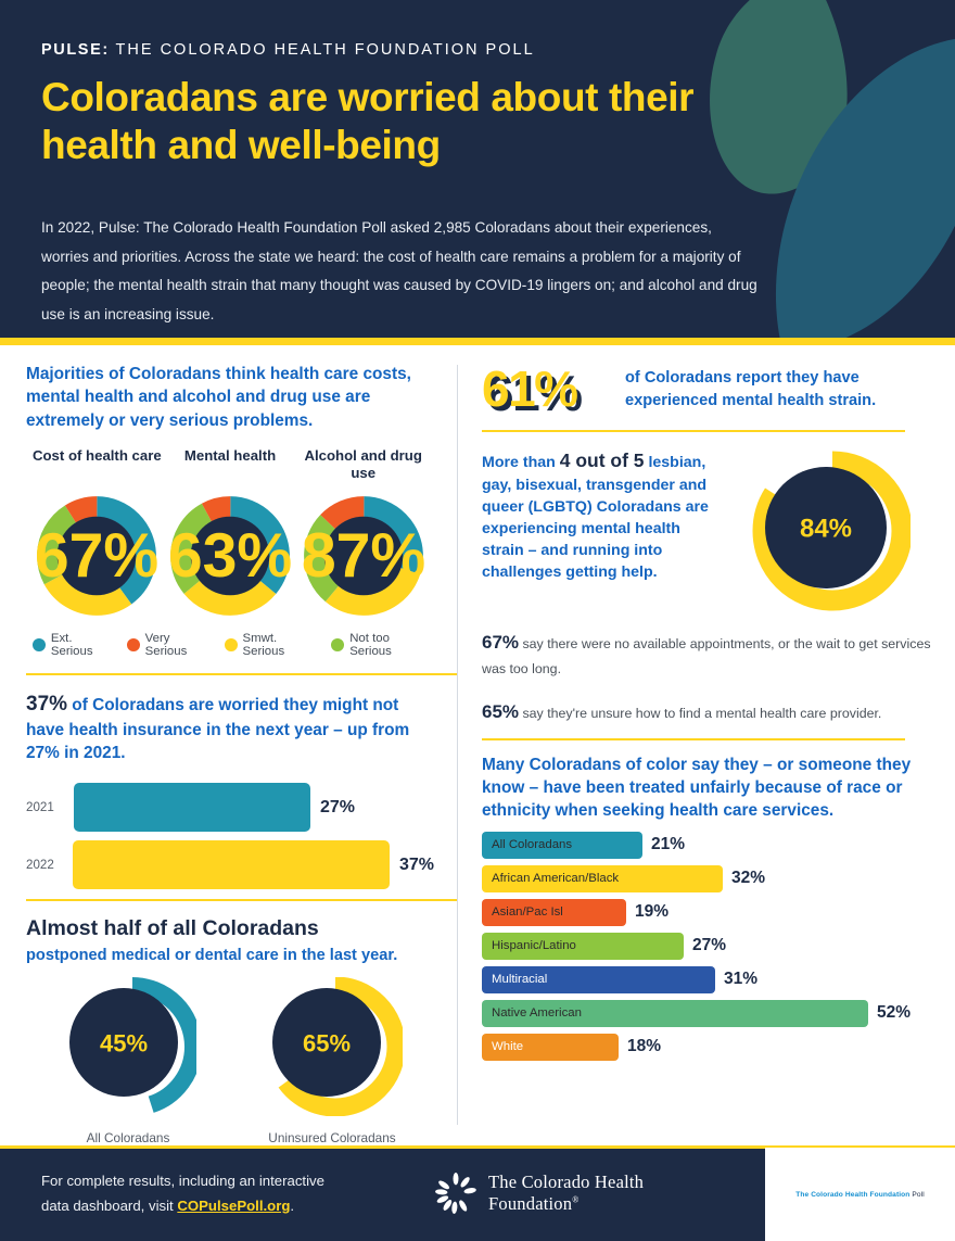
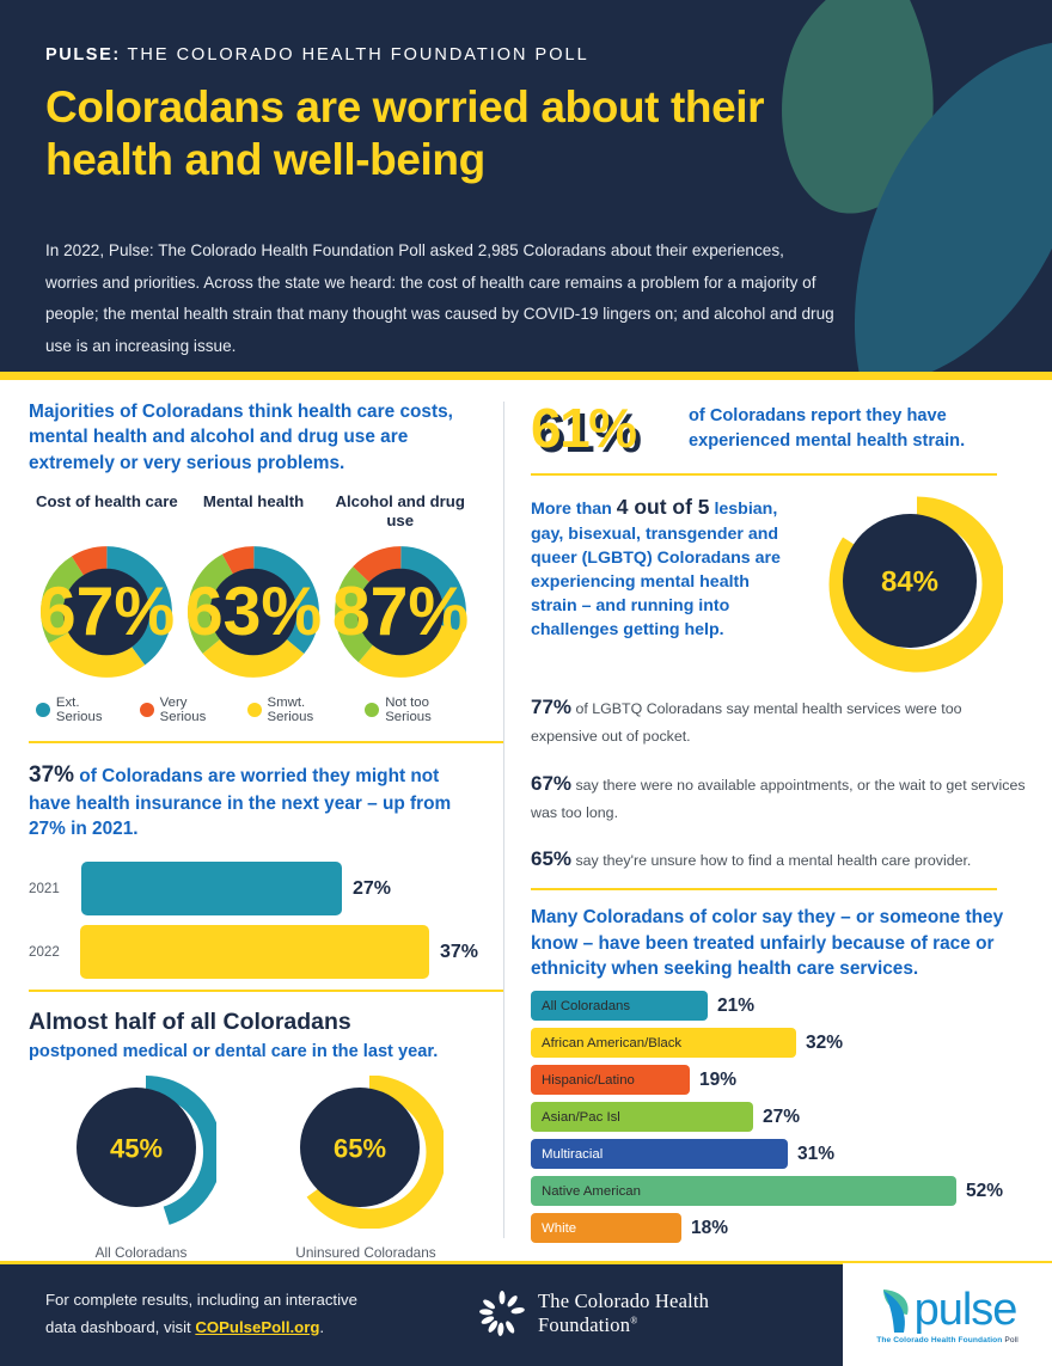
  PULSE: THE COLORADO HEALTH FOUNDATION POLL
  Coloradans are worried about their health and well-being
  In 2022, Pulse: The Colorado Health Foundation Poll asked 2,985 Coloradans about their experiences, worries and priorities. Across the state we heard: the cost of health care remains a problem for a majority of people; the mental health strain that many thought was caused by COVID-19 lingers on; and alcohol and drug use is an increasing issue.
  Majorities of Coloradans think health care costs, mental health and alcohol and drug use are extremely or very serious problems.
  Cost of health care
  67%
  Mental health
  63%
  Alcohol and drug use
  87%
  Ext. Serious
  Very Serious
  Smwt. Serious
  Not too Serious
  37% of Coloradans are worried they might not have health insurance in the next year – up from 27% in 2021.
  2021
  27%
  2022
  37%
  Almost half of all Coloradans
  postponed medical or dental care in the last year.
  45%
  All Coloradans
  65%
  Uninsured Coloradans
  61%
  of Coloradans report they have experienced mental health strain.
  More than 4 out of 5 lesbian, gay, bisexual, transgender and queer (LGBTQ) Coloradans are experiencing mental health strain – and running into challenges getting help.
  84%
+ 77% of LGBTQ Coloradans say mental health services were too expensive out of pocket.
  67% say there were no available appointments, or the wait to get services was too long.
  65% say they're unsure how to find a mental health care provider.
  Many Coloradans of color say they – or someone they know – have been treated unfairly because of race or ethnicity when seeking health care services.
  All Coloradans
  21%
  African American/Black
  32%
- Asian/Pac Isl
+ Hispanic/Latino
  19%
- Hispanic/Latino
+ Asian/Pac Isl
  27%
  Multiracial
  31%
  Native American
  52%
  White
  18%
  For complete results, including an interactive
  data dashboard, visit COPulsePoll.org.
  The Colorado Health Foundation®
+ pulse
